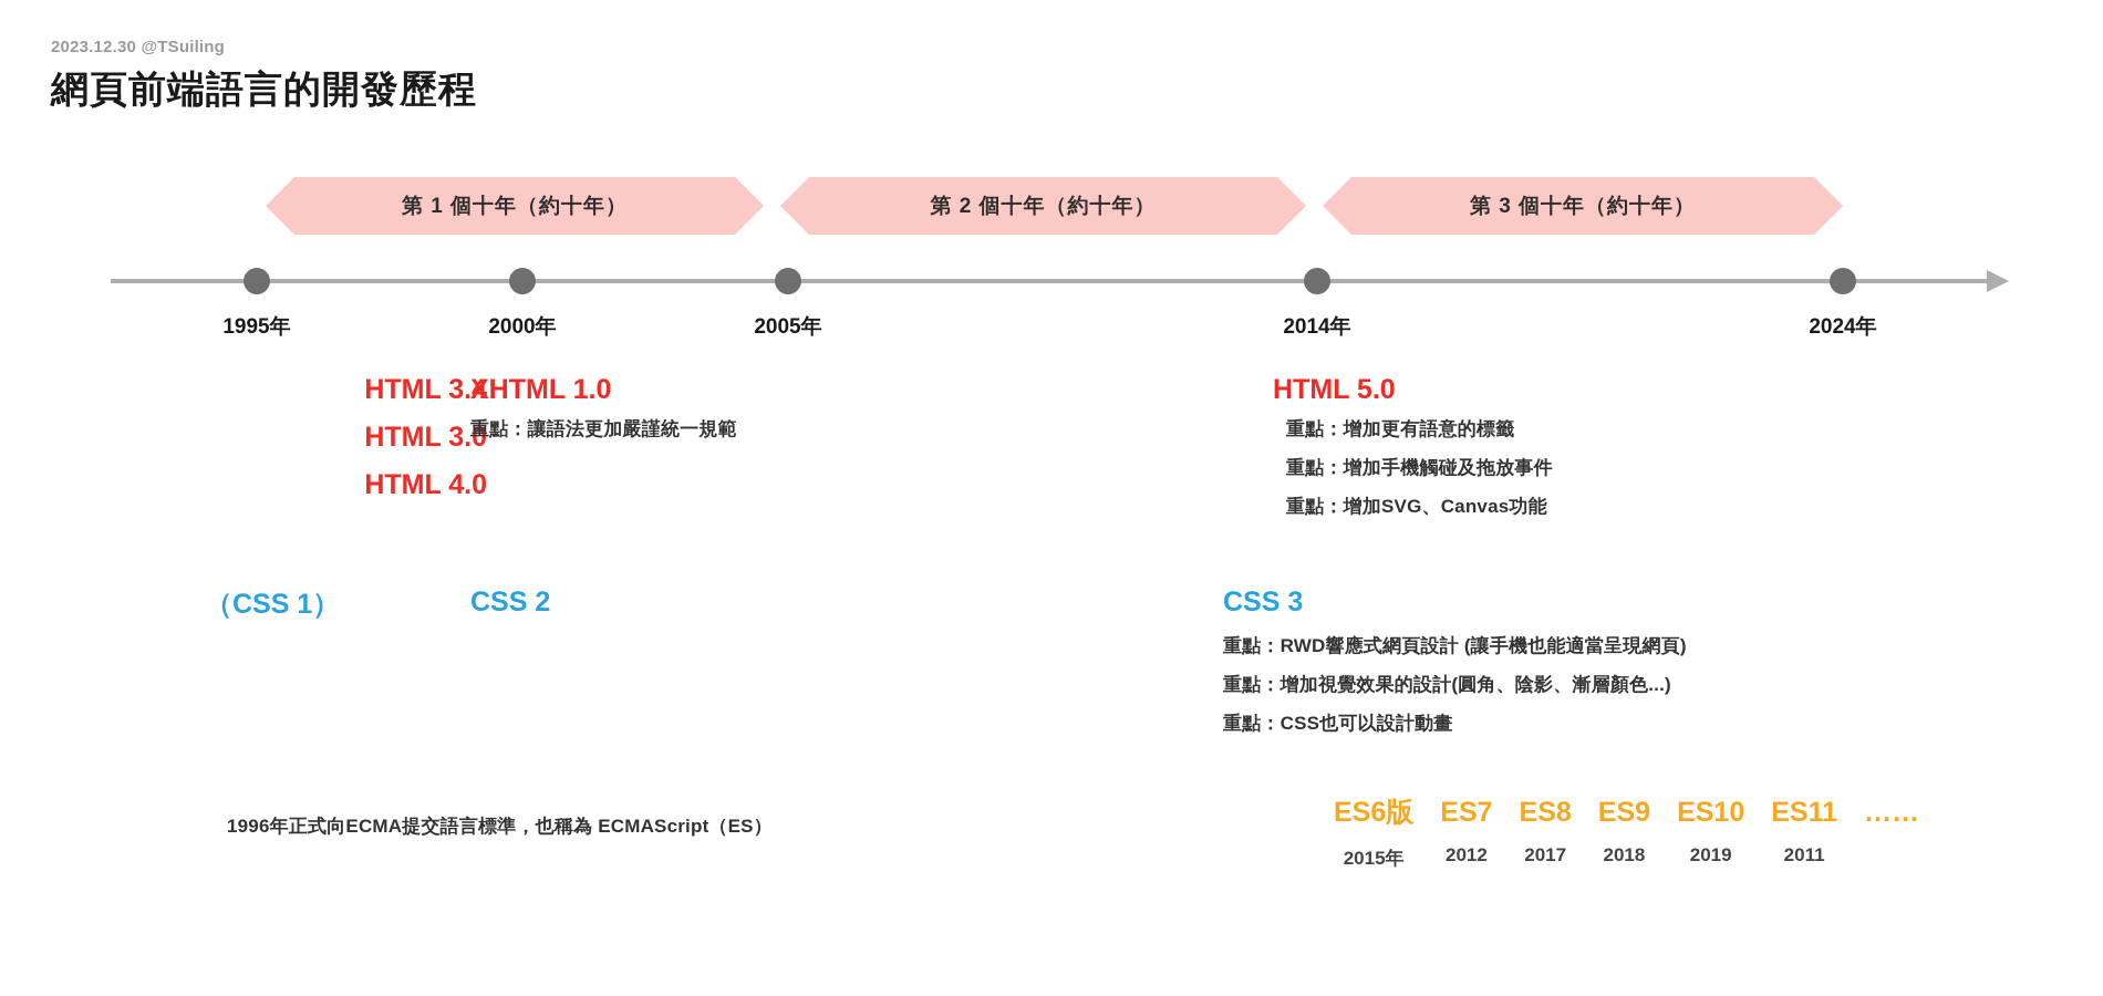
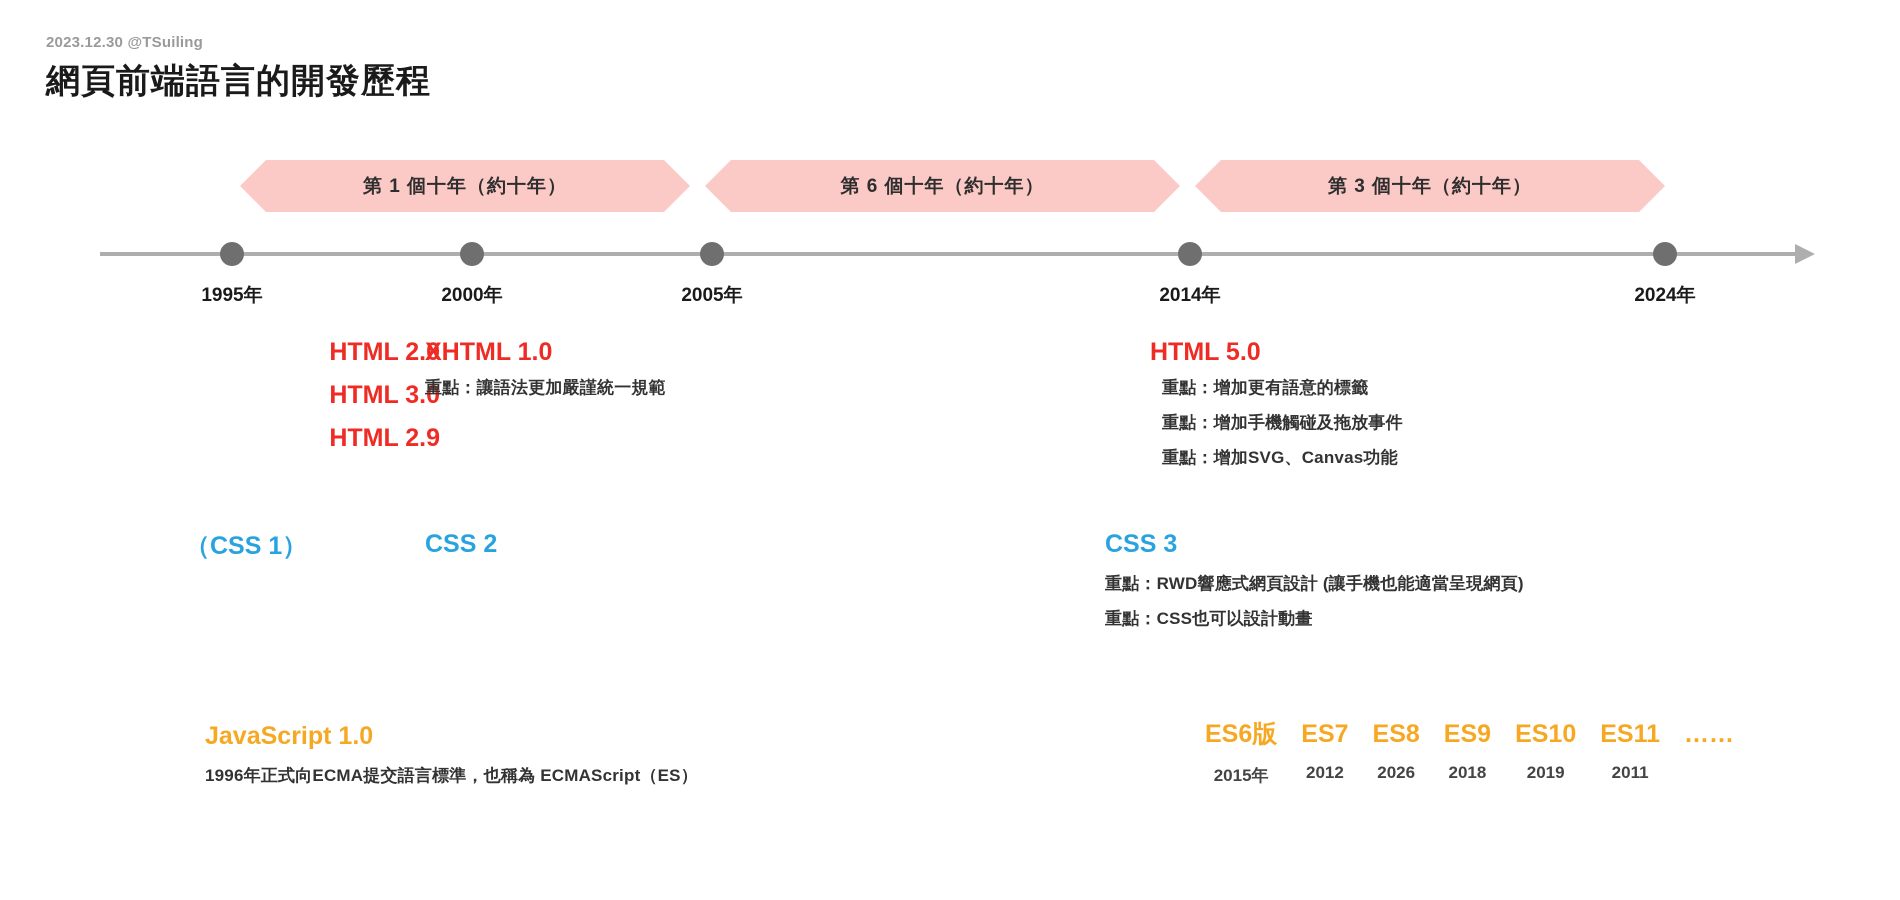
  2023.12.30 @TSuiling
  網頁前端語言的開發歷程
  第 1 個十年（約十年）
- 第 2 個十年（約十年）
+ 第 6 個十年（約十年）
  第 3 個十年（約十年）
  1995年
  2000年
  2005年
  2014年
  2024年
- HTML 3.4
+ HTML 2.0
  HTML 3.0
- HTML 4.0
+ HTML 2.9
  XHTML 1.0
  重點：讓語法更加嚴謹統一規範
  HTML 5.0
  重點：增加更有語意的標籤
  重點：增加手機觸碰及拖放事件
  重點：增加SVG、Canvas功能
  （CSS 1）
  CSS 2
  CSS 3
  重點：RWD響應式網頁設計 (讓手機也能適當呈現網頁)
- 重點：增加視覺效果的設計(圓角、陰影、漸層顏色...)
  重點：CSS也可以設計動畫
+ JavaScript 1.0
  1996年正式向ECMA提交語言標準，也稱為 ECMAScript（ES）
  ES6版
  2015年
  ES7
  2012
  ES8
- 2017
+ 2026
  ES9
  2018
  ES10
  2019
  ES11
  2011
  ……
